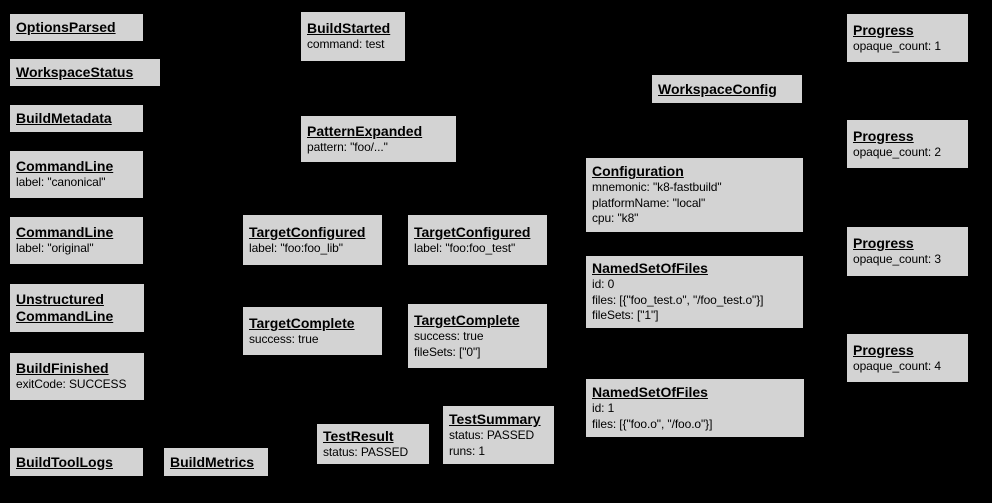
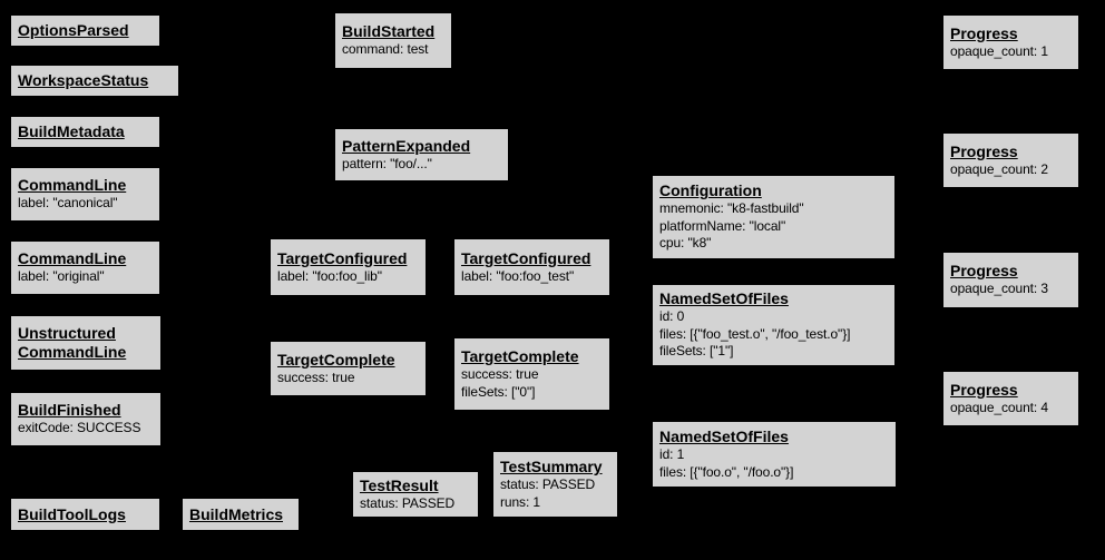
  OptionsParsed
  WorkspaceStatus
  BuildMetadata
  CommandLine
  label: "canonical"
  CommandLine
  label: "original"
  Unstructured
  CommandLine
  BuildFinished
  exitCode: SUCCESS
  BuildToolLogs
  BuildMetrics
  BuildStarted
  command: test
  PatternExpanded
  pattern: "foo/..."
  TargetConfigured
  label: "foo:foo_lib"
  TargetConfigured
  label: "foo:foo_test"
  TargetComplete
  success: true
  TargetComplete
  success: true
  fileSets: ["0"]
  TestResult
  status: PASSED
  TestSummary
  status: PASSED
  runs: 1
- WorkspaceConfig
  Configuration
  mnemonic: "k8-fastbuild"
  platformName: "local"
  cpu: "k8"
  NamedSetOfFiles
  id: 0
  files: [{"foo_test.o", "/foo_test.o"}]
  fileSets: ["1"]
  NamedSetOfFiles
  id: 1
  files: [{"foo.o", "/foo.o"}]
  Progress
  opaque_count: 1
  Progress
  opaque_count: 2
  Progress
  opaque_count: 3
  Progress
  opaque_count: 4
